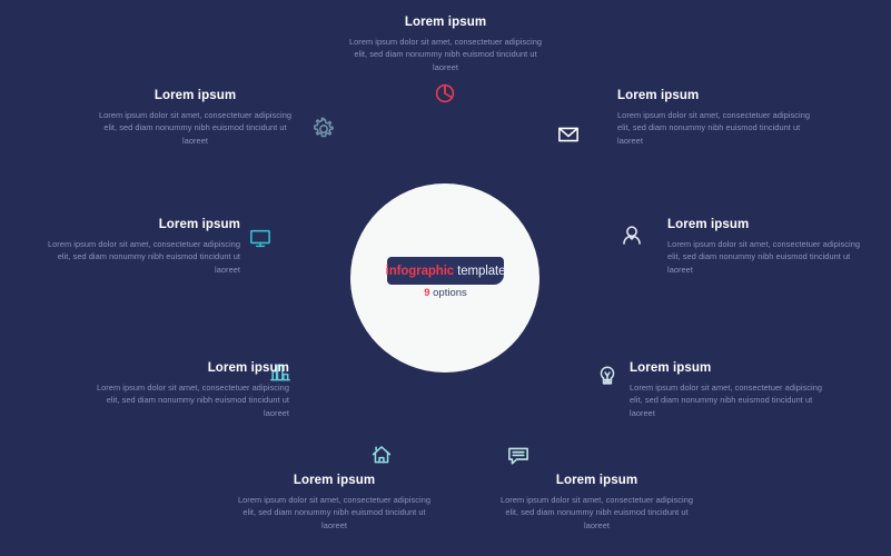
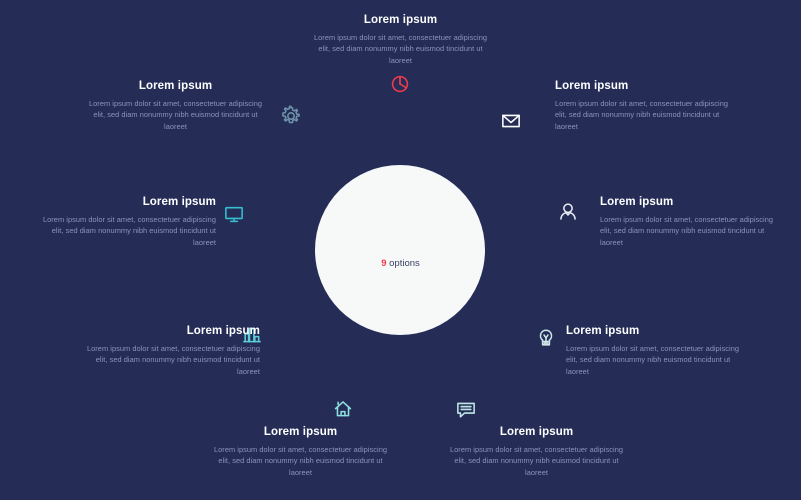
- infographic
- template
  9 options
  Lorem ipsum
  Lorem ipsum dolor sit amet, consectetuer adipiscing elit, sed diam nonummy nibh euismod tincidunt ut laoreet
  Lorem ipsum
  Lorem ipsum dolor sit amet, consectetuer adipiscing elit, sed diam nonummy nibh euismod tincidunt ut laoreet
  Lorem ipsum
  Lorem ipsum dolor sit amet, consectetuer adipiscing elit, sed diam nonummy nibh euismod tincidunt ut laoreet
  Lorem ipsum
  Lorem ipsum dolor sit amet, consectetuer adipiscing elit, sed diam nonummy nibh euismod tincidunt ut laoreet
  Lorem ipsum
  Lorem ipsum dolor sit amet, consectetuer adipiscing elit, sed diam nonummy nibh euismod tincidunt ut laoreet
  Lorem ipsum
  Lorem ipsum dolor sit amet, consectetuer adipiscing elit, sed diam nonummy nibh euismod tincidunt ut laoreet
  Lorem ipsum
  Lorem ipsum dolor sit amet, consectetuer adipiscing elit, sed diam nonummy nibh euismod tincidunt ut laoreet
  Lorem ipsum
  Lorem ipsum dolor sit amet, consectetuer adipiscing elit, sed diam nonummy nibh euismod tincidunt ut laoreet
  Lorem ipsum
  Lorem ipsum dolor sit amet, consectetuer adipiscing elit, sed diam nonummy nibh euismod tincidunt ut laoreet
